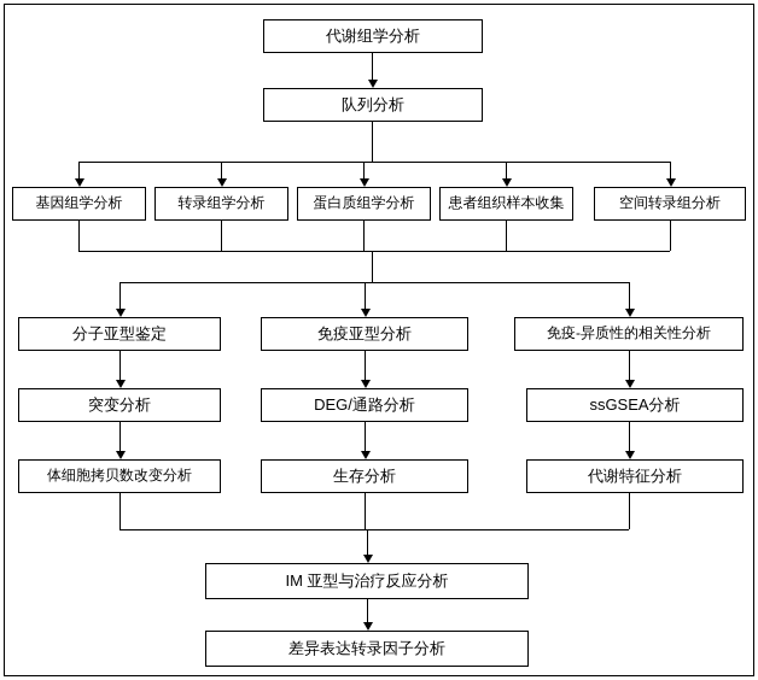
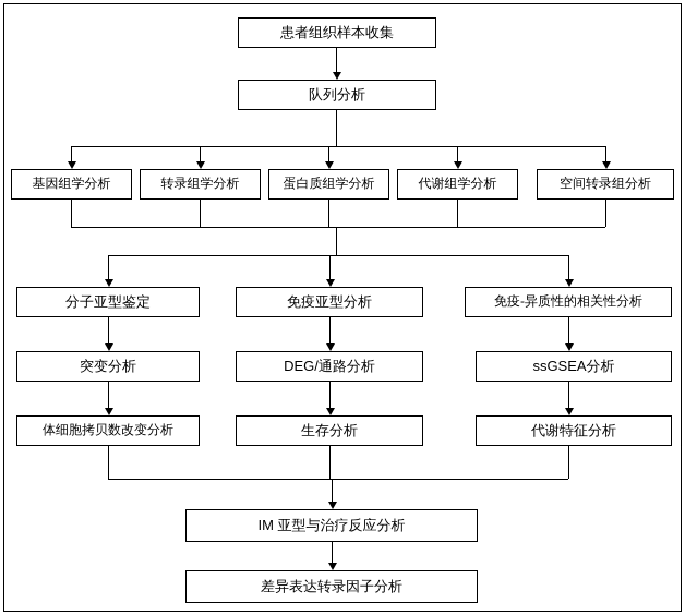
- 代谢组学分析
+ 患者组织样本收集
  队列分析
  基因组学分析
  转录组学分析
  蛋白质组学分析
- 患者组织样本收集
+ 代谢组学分析
  空间转录组分析
  分子亚型鉴定
  免疫亚型分析
  免疫-异质性的相关性分析
  突变分析
  DEG/通路分析
  ssGSEA分析
  体细胞拷贝数改变分析
  生存分析
  代谢特征分析
  IM 亚型与治疗反应分析
  差异表达转录因子分析
